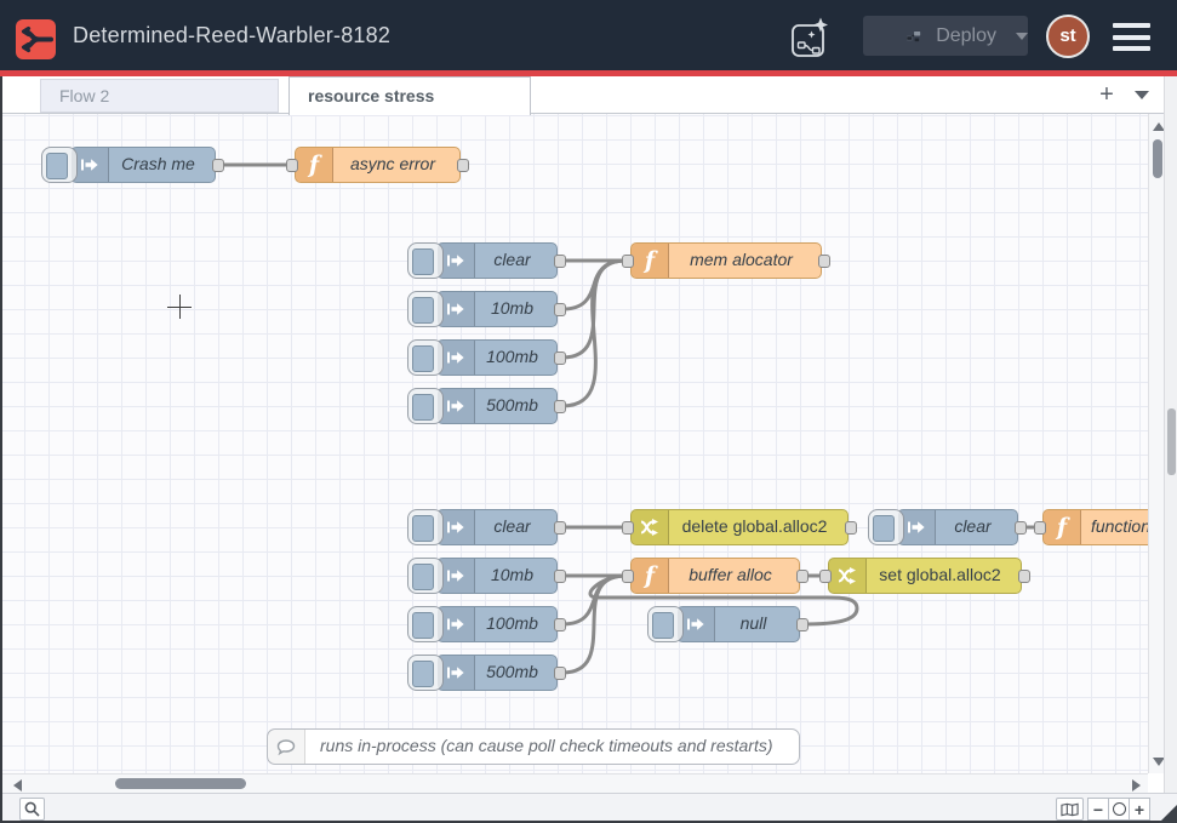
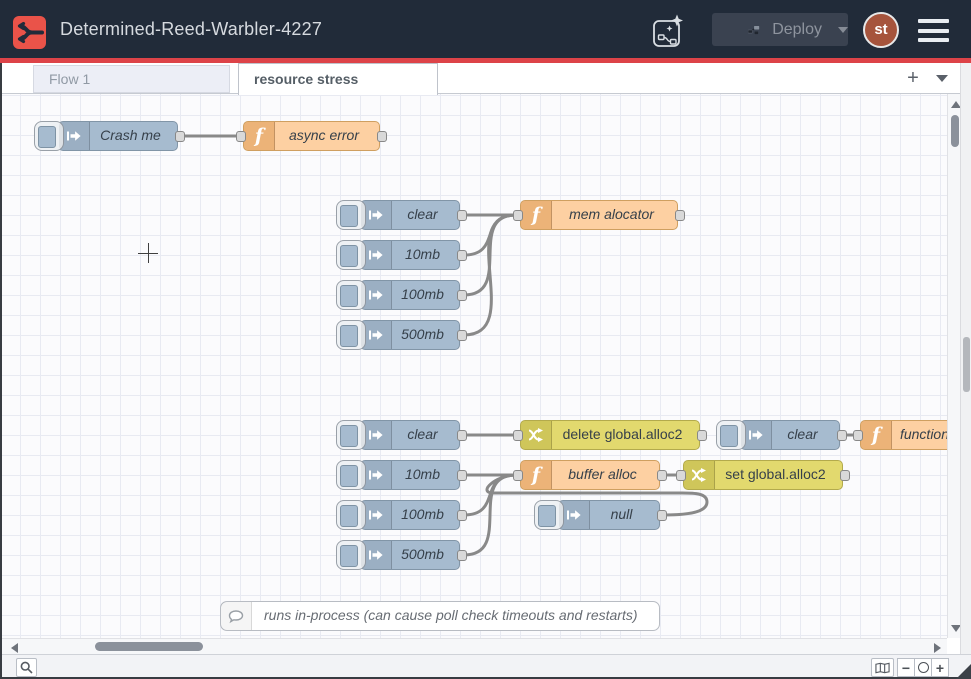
- Determined-Reed-Warbler-8182
+ Determined-Reed-Warbler-4227
  Deploy
  st
- Flow 2
+ Flow 1
  resource stress
  +
  Crash me
  f
  async error
  clear
  10mb
  100mb
  500mb
  f
  mem alocator
  clear
  10mb
  100mb
  500mb
  delete global.alloc2
  f
  buffer alloc
  set global.alloc2
  null
  clear
  f
  function
  runs in-process (can cause poll check timeouts and restarts)
  −
  +
